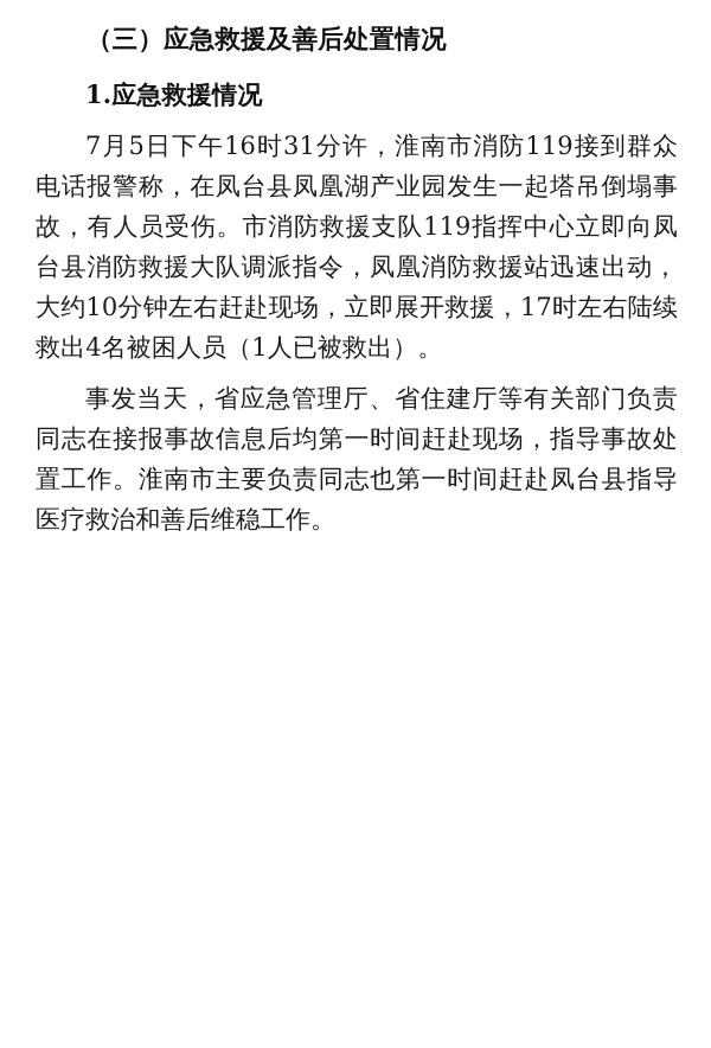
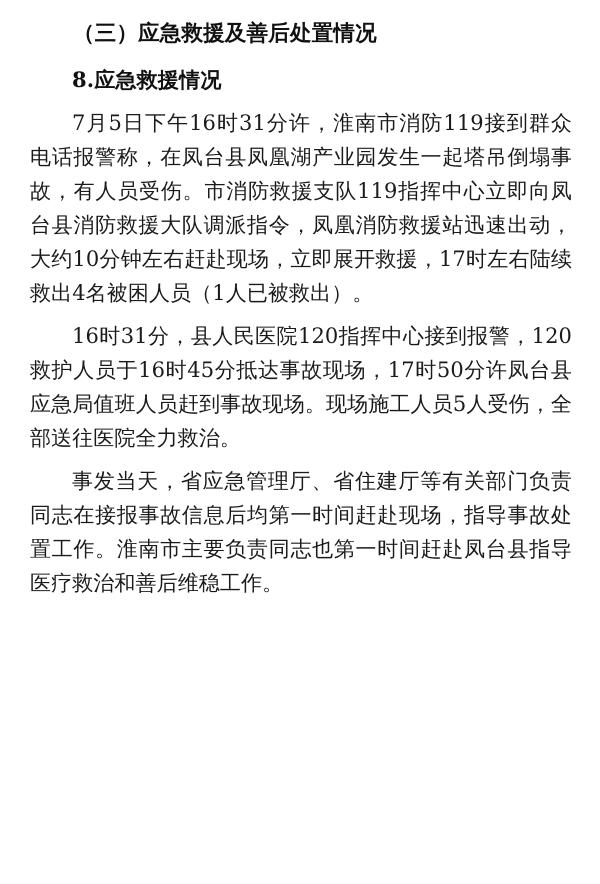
  （三）应急救援及善后处置情况
- 1.应急救援情况
+ 8.应急救援情况
  7月5日下午16时31分许，淮南市消防119接到群众电话报警称，在凤台县凤凰湖产业园发生一起塔吊倒塌事故，有人员受伤。市消防救援支队119指挥中心立即向凤台县消防救援大队调派指令，凤凰消防救援站迅速出动，大约10分钟左右赶赴现场，立即展开救援，17时左右陆续救出4名被困人员（1人已被救出）。
+ 16时31分，县人民医院120指挥中心接到报警，120救护人员于16时45分抵达事故现场，17时50分许凤台县应急局值班人员赶到事故现场。现场施工人员5人受伤，全部送往医院全力救治。
  事发当天，省应急管理厅、省住建厅等有关部门负责同志在接报事故信息后均第一时间赶赴现场，指导事故处置工作。淮南市主要负责同志也第一时间赶赴凤台县指导医疗救治和善后维稳工作。
